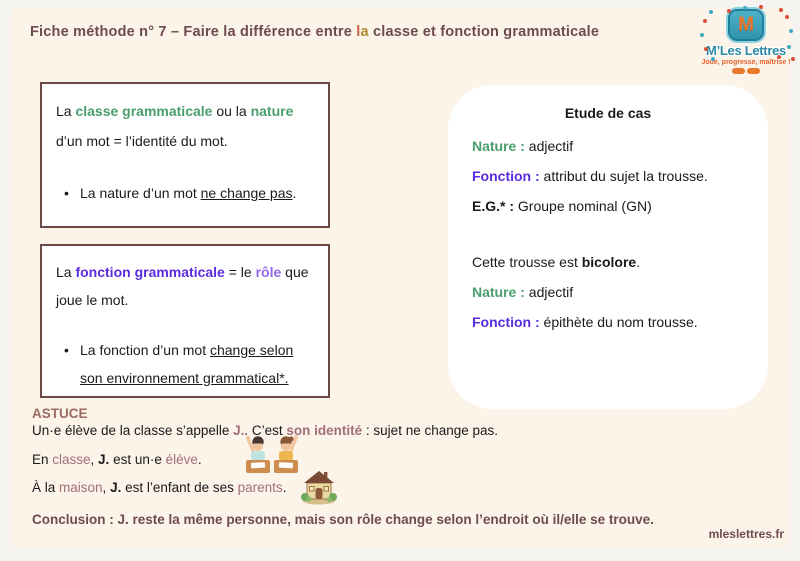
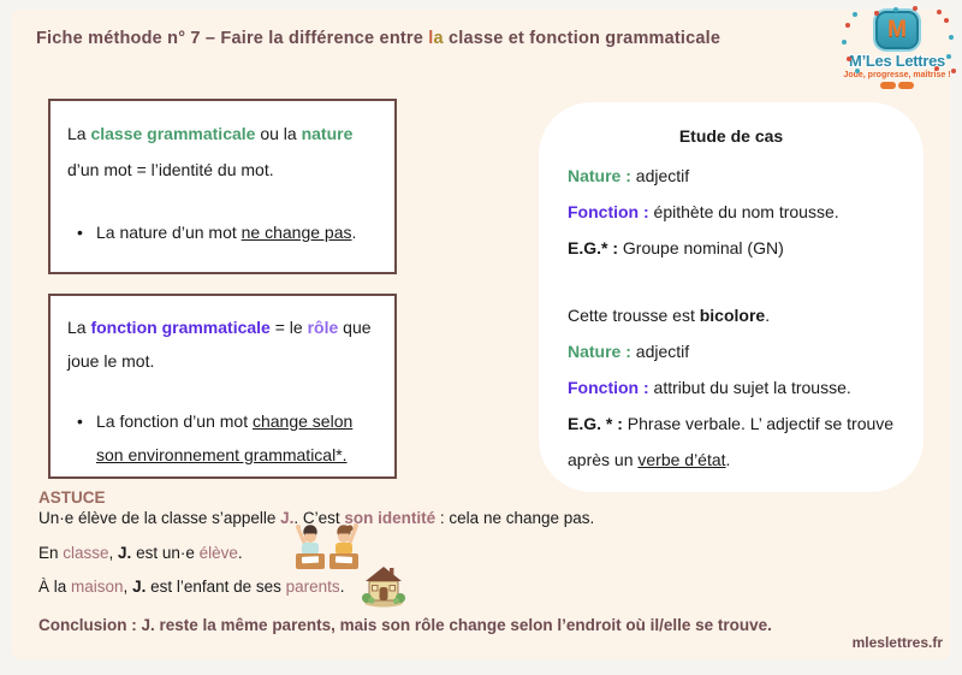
  Fiche méthode n° 7 – Faire la différence entre la classe et fonction grammaticale
  M
  M’Les Lettres
  La classe grammaticale ou la nature d’un mot = l’identité du mot.
  •
  La nature d’un mot ne change pas.
  La fonction grammaticale = le rôle que joue le mot.
  •
  La fonction d’un mot change selon son environnement grammatical*.
  Etude de cas
  Nature : adjectif
- Fonction : attribut du sujet la trousse.
+ Fonction : épithète du nom trousse.
  E.G.* : Groupe nominal (GN)
  Cette trousse est bicolore.
  Nature : adjectif
- Fonction : épithète du nom trousse.
+ Fonction : attribut du sujet la trousse.
+ E.G. * : Phrase verbale. L’ adjectif se trouve après un verbe d’état.
  ASTUCE
- Un·e élève de la classe s’appelle J.. C’est son identité : sujet ne change pas.
+ Un·e élève de la classe s’appelle J.. C’est son identité : cela ne change pas.
  En classe, J. est un·e élève.
  À la maison, J. est l’enfant de ses parents.
- Conclusion : J. reste la même personne, mais son rôle change selon l’endroit où il/elle se trouve.
+ Conclusion : J. reste la même parents, mais son rôle change selon l’endroit où il/elle se trouve.
  mleslettres.fr
